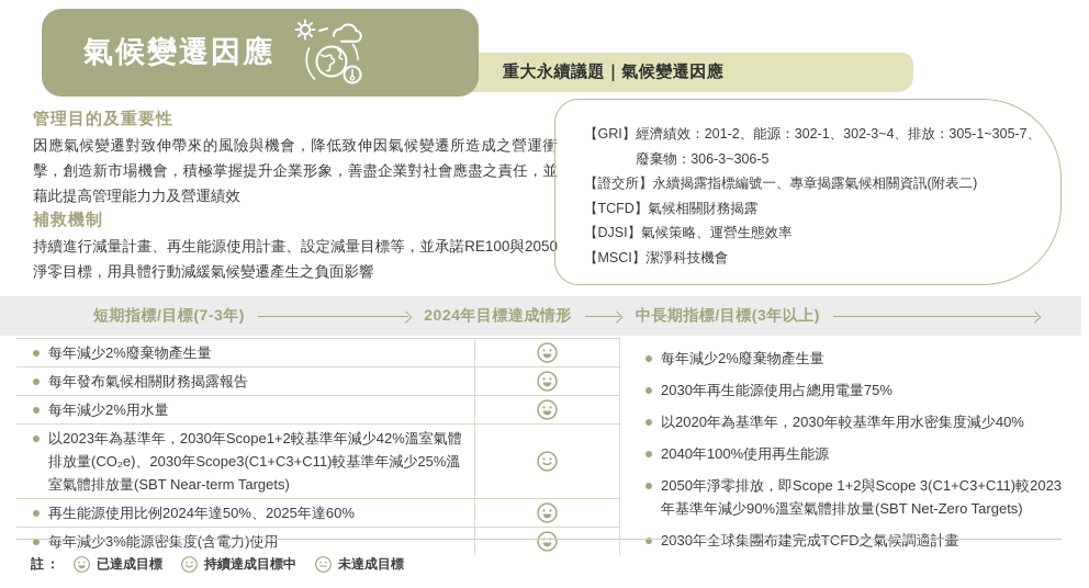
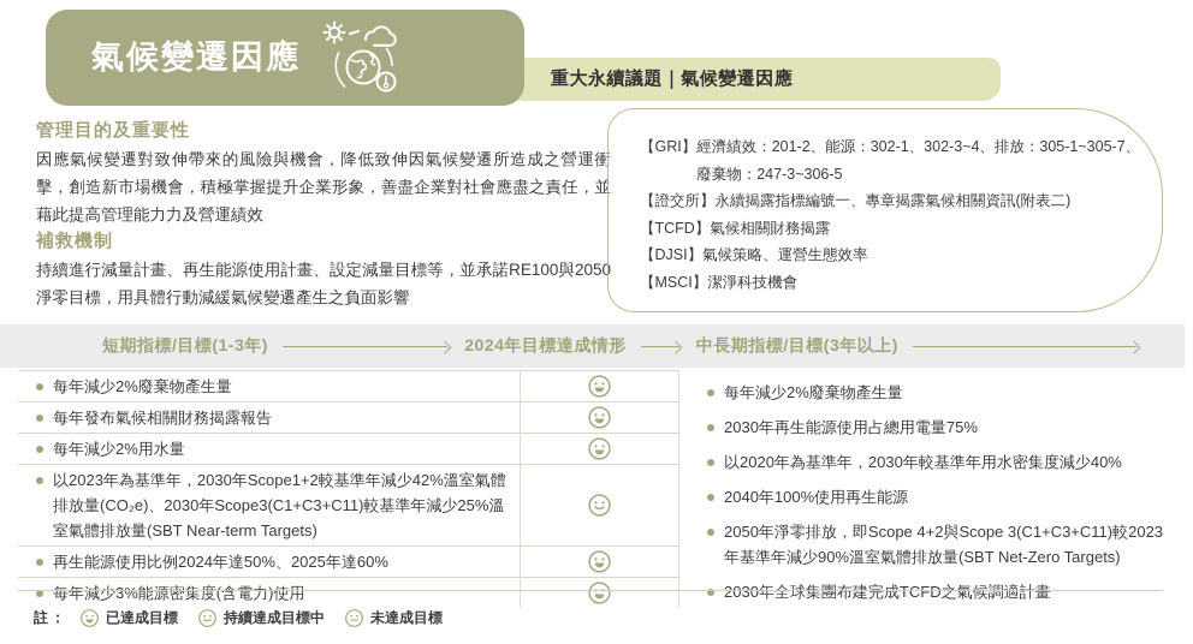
  重大永續議題｜氣候變遷因應
  氣候變遷因應
  管理目的及重要性
  因應氣候變遷對致伸帶來的風險與機會，降低致伸因氣候變遷所造成之營運衝擊，創造新市場機會，積極掌握提升企業形象，善盡企業對社會應盡之責任，並藉此提高管理能力力及營運績效
  補救機制
  持續進行減量計畫、再生能源使用計畫、設定減量目標等，並承諾RE100與2050淨零目標，用具體行動減緩氣候變遷產生之負面影響
  【GRI】
  經濟績效：201-2、能源：302-1、302-3~4、排放：305-1~305-7、
- 廢棄物：306-3~306-5
+ 廢棄物：247-3~306-5
  【證交所】
  永續揭露指標編號一、專章揭露氣候相關資訊(附表二)
  【TCFD】
  氣候相關財務揭露
  【DJSI】
  氣候策略、運營生態效率
  【MSCI】
  潔淨科技機會
- 短期指標/目標(7-3年)
+ 短期指標/目標(1-3年)
  2024年目標達成情形
  中長期指標/目標(3年以上)
  每年減少2%廢棄物產生量
  每年發布氣候相關財務揭露報告
  每年減少2%用水量
  以2023年為基準年，2030年Scope1+2較基準年減少42%溫室氣體排放量(CO₂e)、2030年Scope3(C1+C3+C11)較基準年減少25%溫室氣體排放量(SBT Near-term Targets)
  再生能源使用比例2024年達50%、2025年達60%
  每年減少3%能源密集度(含電力)使用
  每年減少2%廢棄物產生量
  2030年再生能源使用占總用電量75%
  以2020年為基準年，2030年較基準年用水密集度減少40%
  2040年100%使用再生能源
- 2050年淨零排放，即Scope 1+2與Scope 3(C1+C3+C11)較2023年基準年減少90%溫室氣體排放量(SBT Net-Zero Targets)
+ 2050年淨零排放，即Scope 4+2與Scope 3(C1+C3+C11)較2023年基準年減少90%溫室氣體排放量(SBT Net-Zero Targets)
  2030年全球集團布建完成TCFD之氣候調適計畫
  註：
  已達成目標
  持續達成目標中
  未達成目標
